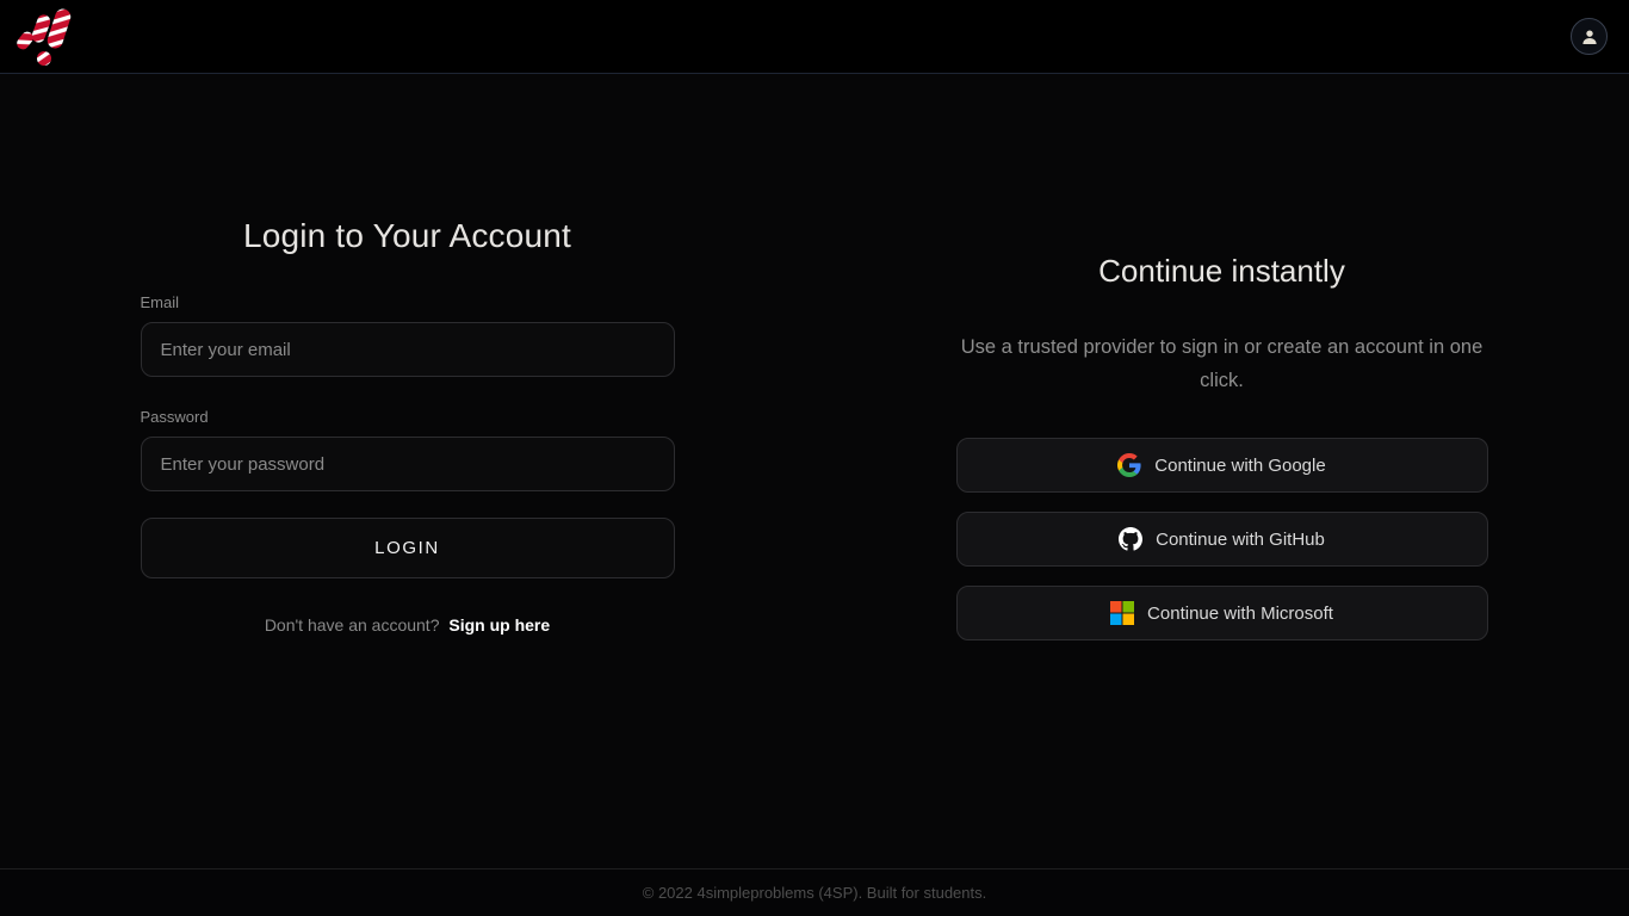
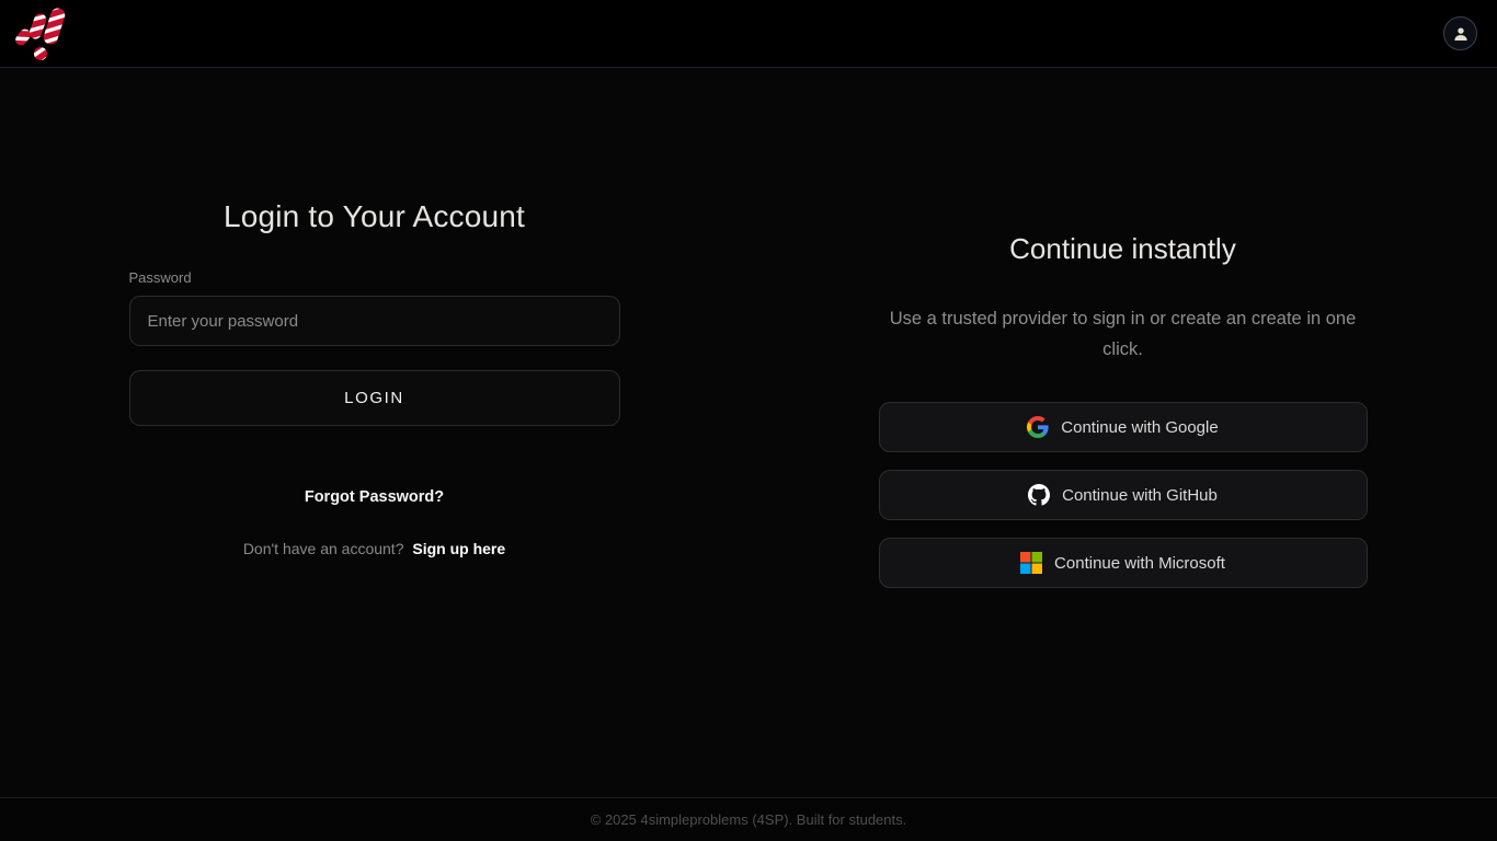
  Login to Your Account
- Email
- Enter your email
  Password
  Enter your password
  LOGIN
+ Forgot Password?
  Don't have an account? Sign up here
  Continue instantly
- Use a trusted provider to sign in or create an account in one click.
+ Use a trusted provider to sign in or create an create in one click.
  Continue with Google
  Continue with GitHub
  Continue with Microsoft
- © 2022 4simpleproblems (4SP). Built for students.
+ © 2025 4simpleproblems (4SP). Built for students.
